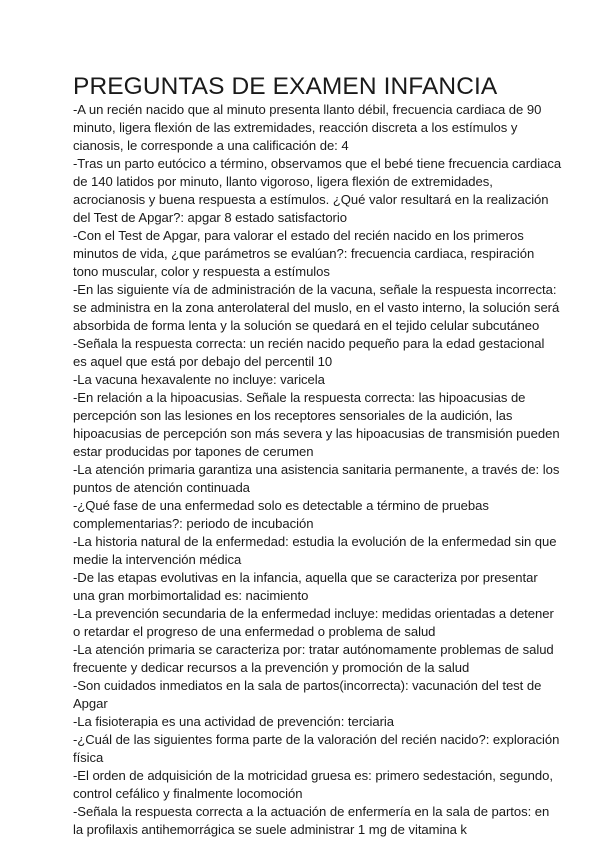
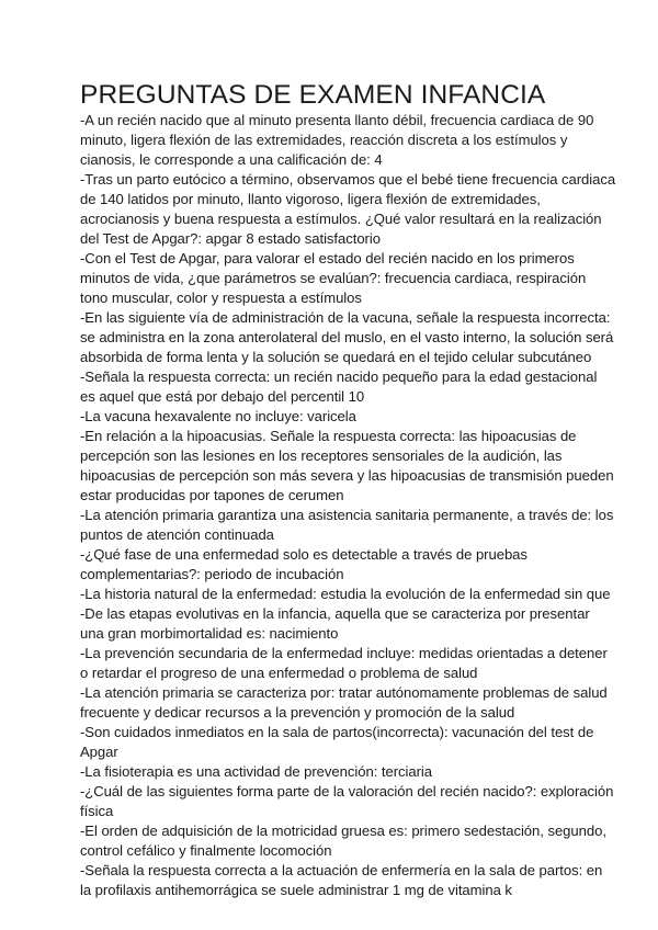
  PREGUNTAS DE EXAMEN INFANCIA
  -A un recién nacido que al minuto presenta llanto débil, frecuencia cardiaca de 90
  minuto, ligera flexión de las extremidades, reacción discreta a los estímulos y
  cianosis, le corresponde a una calificación de: 4
  -Tras un parto eutócico a término, observamos que el bebé tiene frecuencia cardiaca
  de 140 latidos por minuto, llanto vigoroso, ligera flexión de extremidades,
  acrocianosis y buena respuesta a estímulos. ¿Qué valor resultará en la realización
  del Test de Apgar?: apgar 8 estado satisfactorio
  -Con el Test de Apgar, para valorar el estado del recién nacido en los primeros
  minutos de vida, ¿que parámetros se evalúan?: frecuencia cardiaca, respiración
  tono muscular, color y respuesta a estímulos
  -En las siguiente vía de administración de la vacuna, señale la respuesta incorrecta:
  se administra en la zona anterolateral del muslo, en el vasto interno, la solución será
  absorbida de forma lenta y la solución se quedará en el tejido celular subcutáneo
  -Señala la respuesta correcta: un recién nacido pequeño para la edad gestacional
  es aquel que está por debajo del percentil 10
  -La vacuna hexavalente no incluye: varicela
  -En relación a la hipoacusias. Señale la respuesta correcta: las hipoacusias de
  percepción son las lesiones en los receptores sensoriales de la audición, las
  hipoacusias de percepción son más severa y las hipoacusias de transmisión pueden
  estar producidas por tapones de cerumen
  -La atención primaria garantiza una asistencia sanitaria permanente, a través de: los
  puntos de atención continuada
- -¿Qué fase de una enfermedad solo es detectable a término de pruebas
+ -¿Qué fase de una enfermedad solo es detectable a través de pruebas
  complementarias?: periodo de incubación
  -La historia natural de la enfermedad: estudia la evolución de la enfermedad sin que
- medie la intervención médica
  -De las etapas evolutivas en la infancia, aquella que se caracteriza por presentar
  una gran morbimortalidad es: nacimiento
  -La prevención secundaria de la enfermedad incluye: medidas orientadas a detener
  o retardar el progreso de una enfermedad o problema de salud
  -La atención primaria se caracteriza por: tratar autónomamente problemas de salud
  frecuente y dedicar recursos a la prevención y promoción de la salud
  -Son cuidados inmediatos en la sala de partos(incorrecta): vacunación del test de
  Apgar
  -La fisioterapia es una actividad de prevención: terciaria
  -¿Cuál de las siguientes forma parte de la valoración del recién nacido?: exploración
  física
  -El orden de adquisición de la motricidad gruesa es: primero sedestación, segundo,
  control cefálico y finalmente locomoción
  -Señala la respuesta correcta a la actuación de enfermería en la sala de partos: en
  la profilaxis antihemorrágica se suele administrar 1 mg de vitamina k
